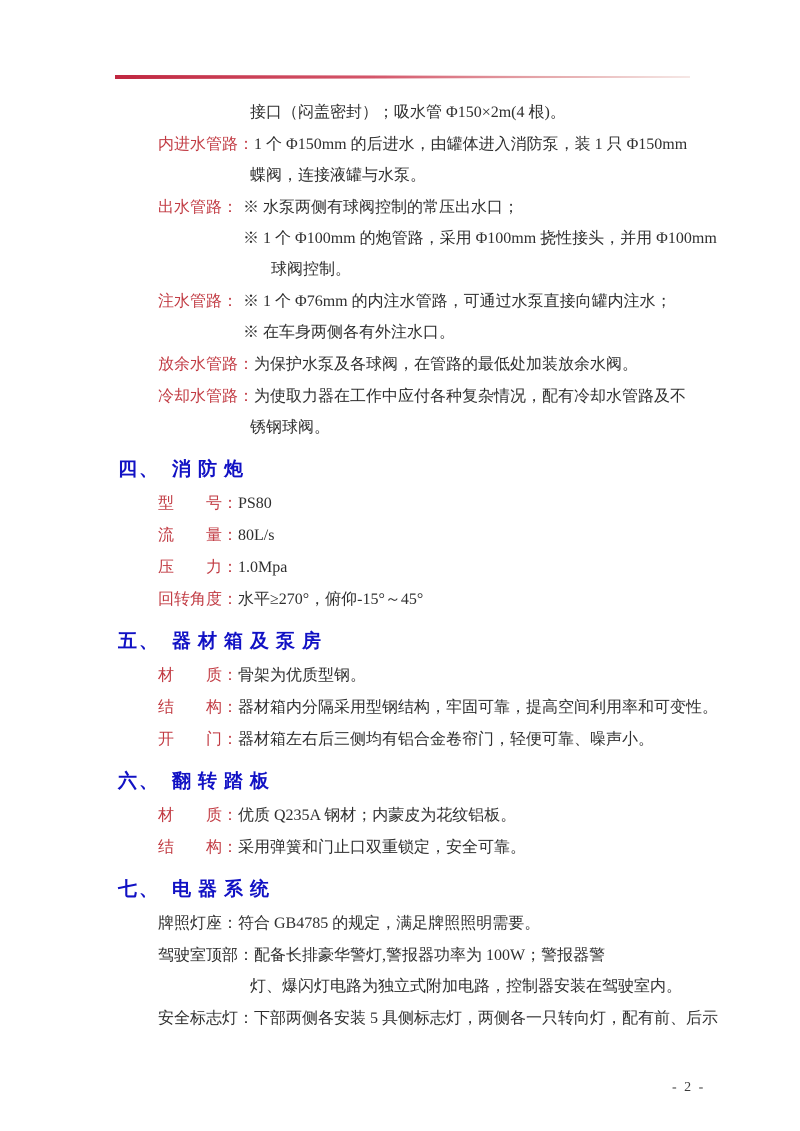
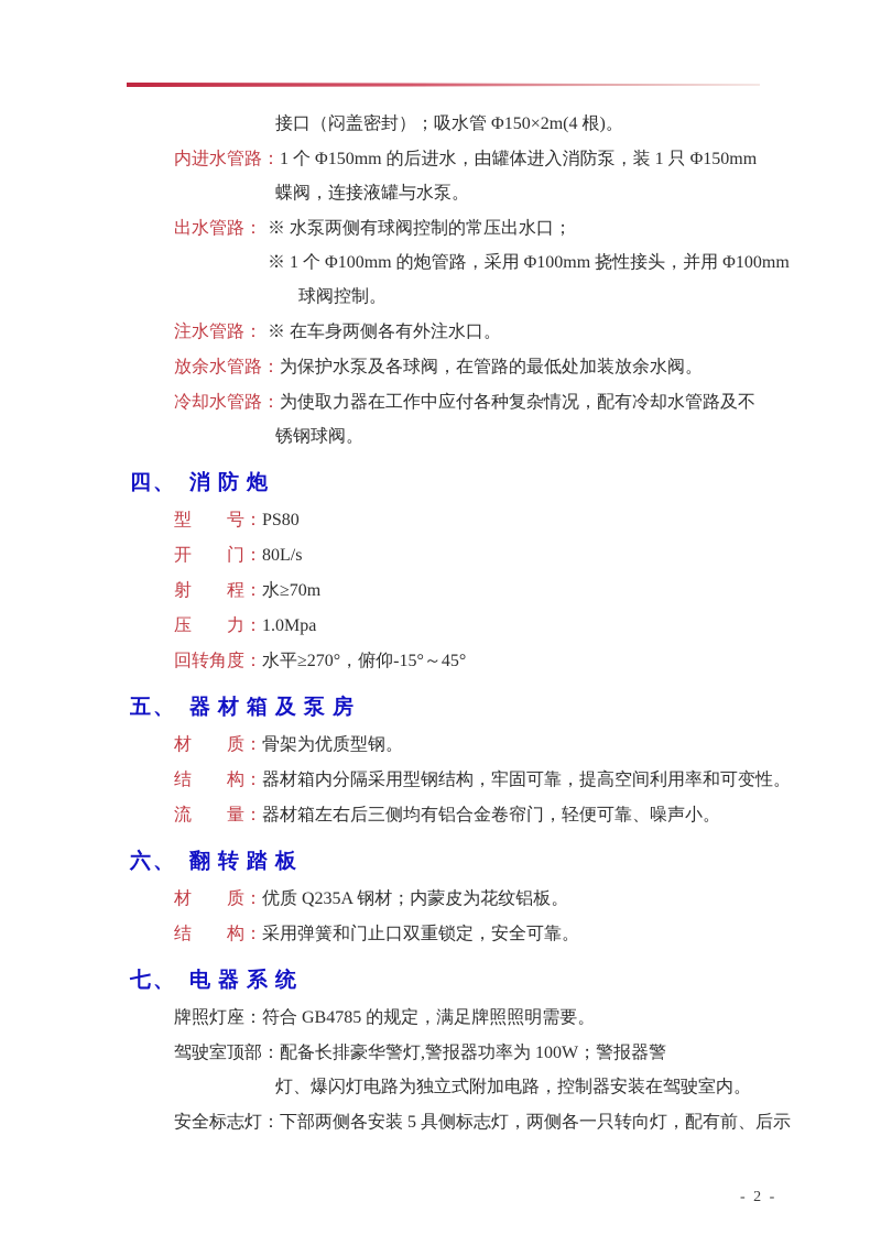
  接口（闷盖密封）；吸水管 Φ150×2m(4 根)。
  内进水管路：1 个 Φ150mm 的后进水，由罐体进入消防泵，装 1 只 Φ150mm
  蝶阀，连接液罐与水泵。
  出水管路：
  ※ 水泵两侧有球阀控制的常压出水口；
  ※ 1 个 Φ100mm 的炮管路，采用 Φ100mm 挠性接头，并用 Φ100mm
  球阀控制。
  注水管路：
- ※ 1 个 Φ76mm 的内注水管路，可通过水泵直接向罐内注水；
  ※ 在车身两侧各有外注水口。
  放余水管路：为保护水泵及各球阀，在管路的最低处加装放余水阀。
  冷却水管路：为使取力器在工作中应付各种复杂情况，配有冷却水管路及不
  锈钢球阀。
  四、 消防炮
  型 号：PS80
- 流 量：80L/s
+ 开 门：80L/s
+ 射 程：水≥70m
  压 力：1.0Mpa
  回转角度：水平≥270°，俯仰-15°～45°
  五、 器材箱及泵房
  材 质：骨架为优质型钢。
  结 构：器材箱内分隔采用型钢结构，牢固可靠，提高空间利用率和可变性。
- 开 门：器材箱左右后三侧均有铝合金卷帘门，轻便可靠、噪声小。
+ 流 量：器材箱左右后三侧均有铝合金卷帘门，轻便可靠、噪声小。
  六、 翻转踏板
  材 质：优质 Q235A 钢材；内蒙皮为花纹铝板。
  结 构：采用弹簧和门止口双重锁定，安全可靠。
  七、 电器系统
  牌照灯座：符合 GB4785 的规定，满足牌照照明需要。
  驾驶室顶部：配备长排豪华警灯,警报器功率为 100W；警报器警
  灯、爆闪灯电路为独立式附加电路，控制器安装在驾驶室内。
  安全标志灯：下部两侧各安装 5 具侧标志灯，两侧各一只转向灯，配有前、后示
  - 2 -
